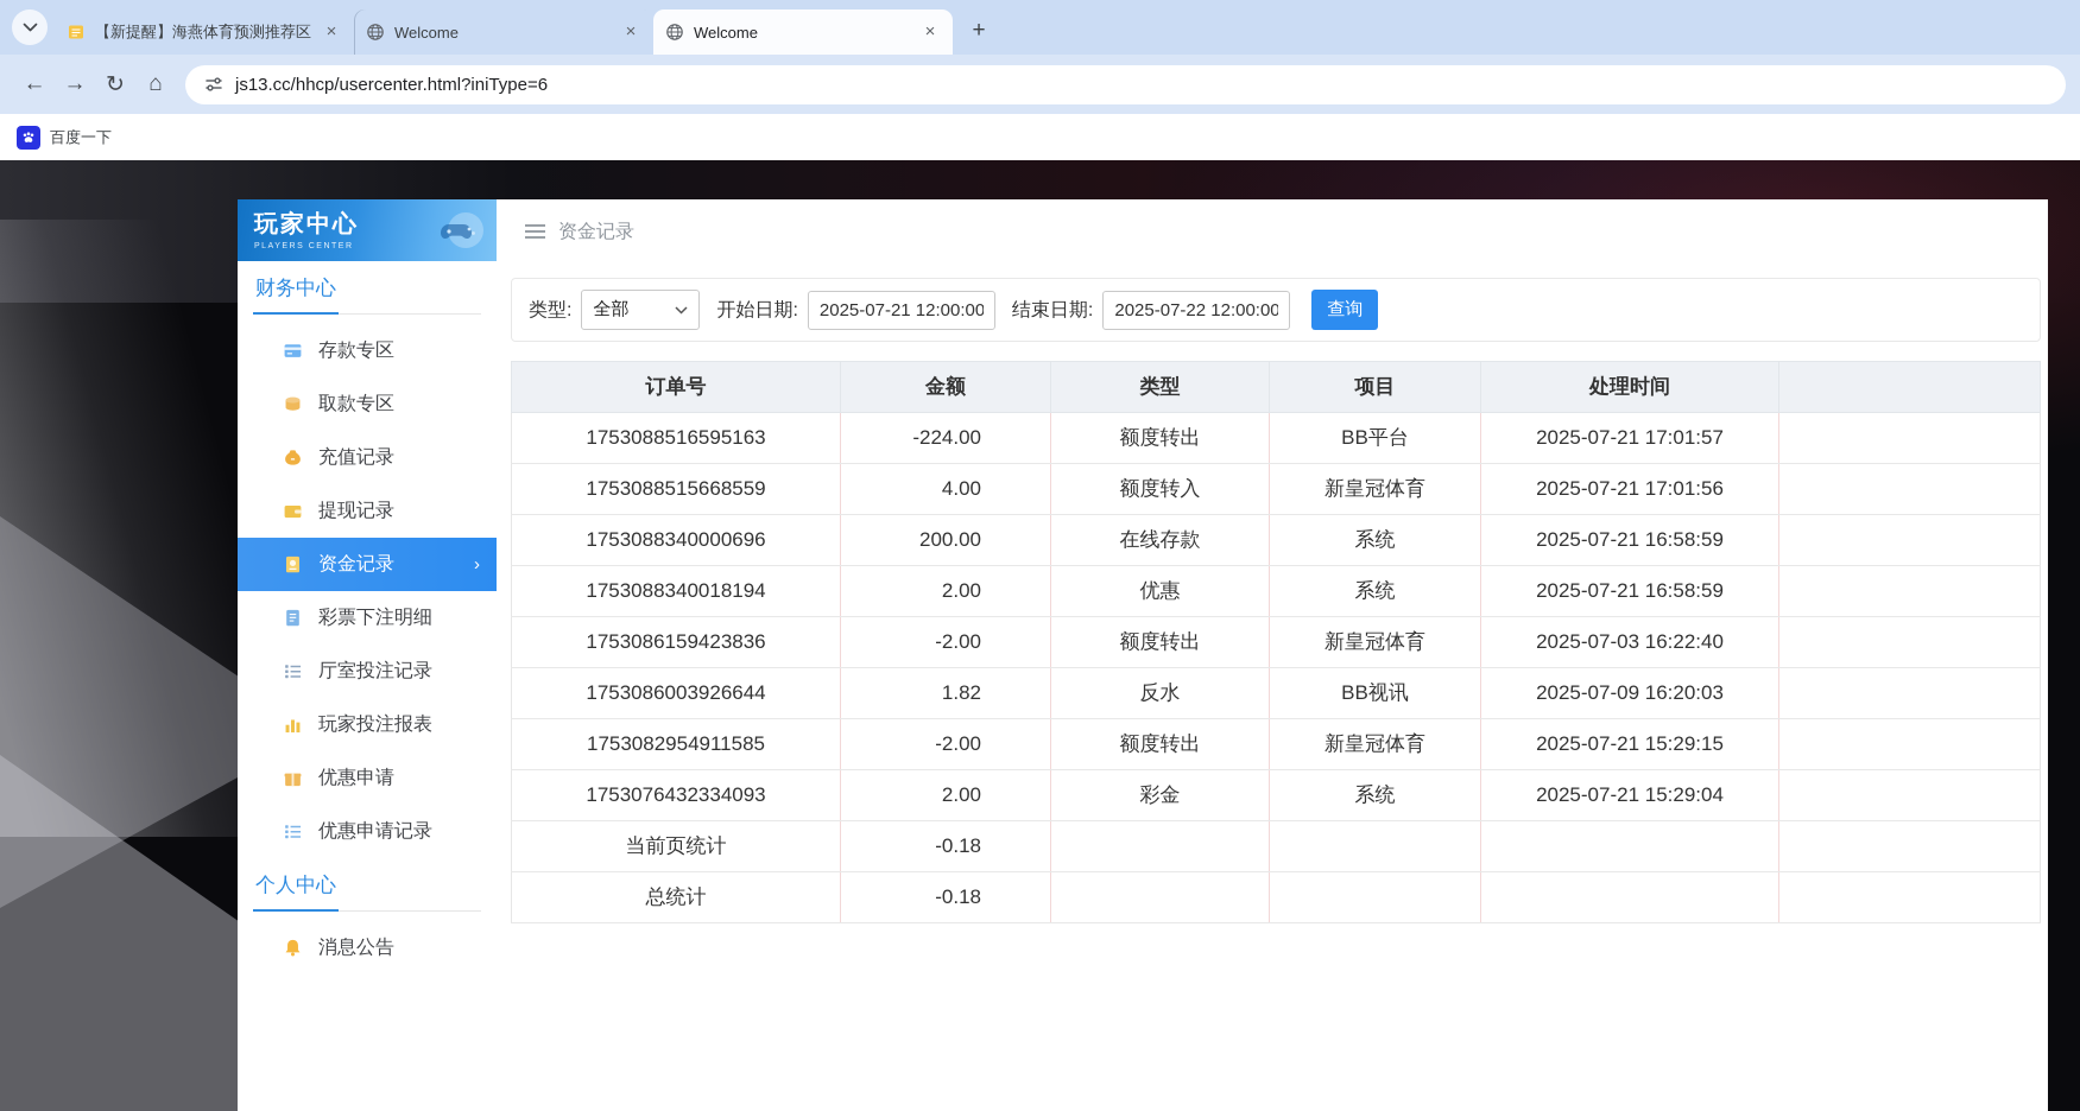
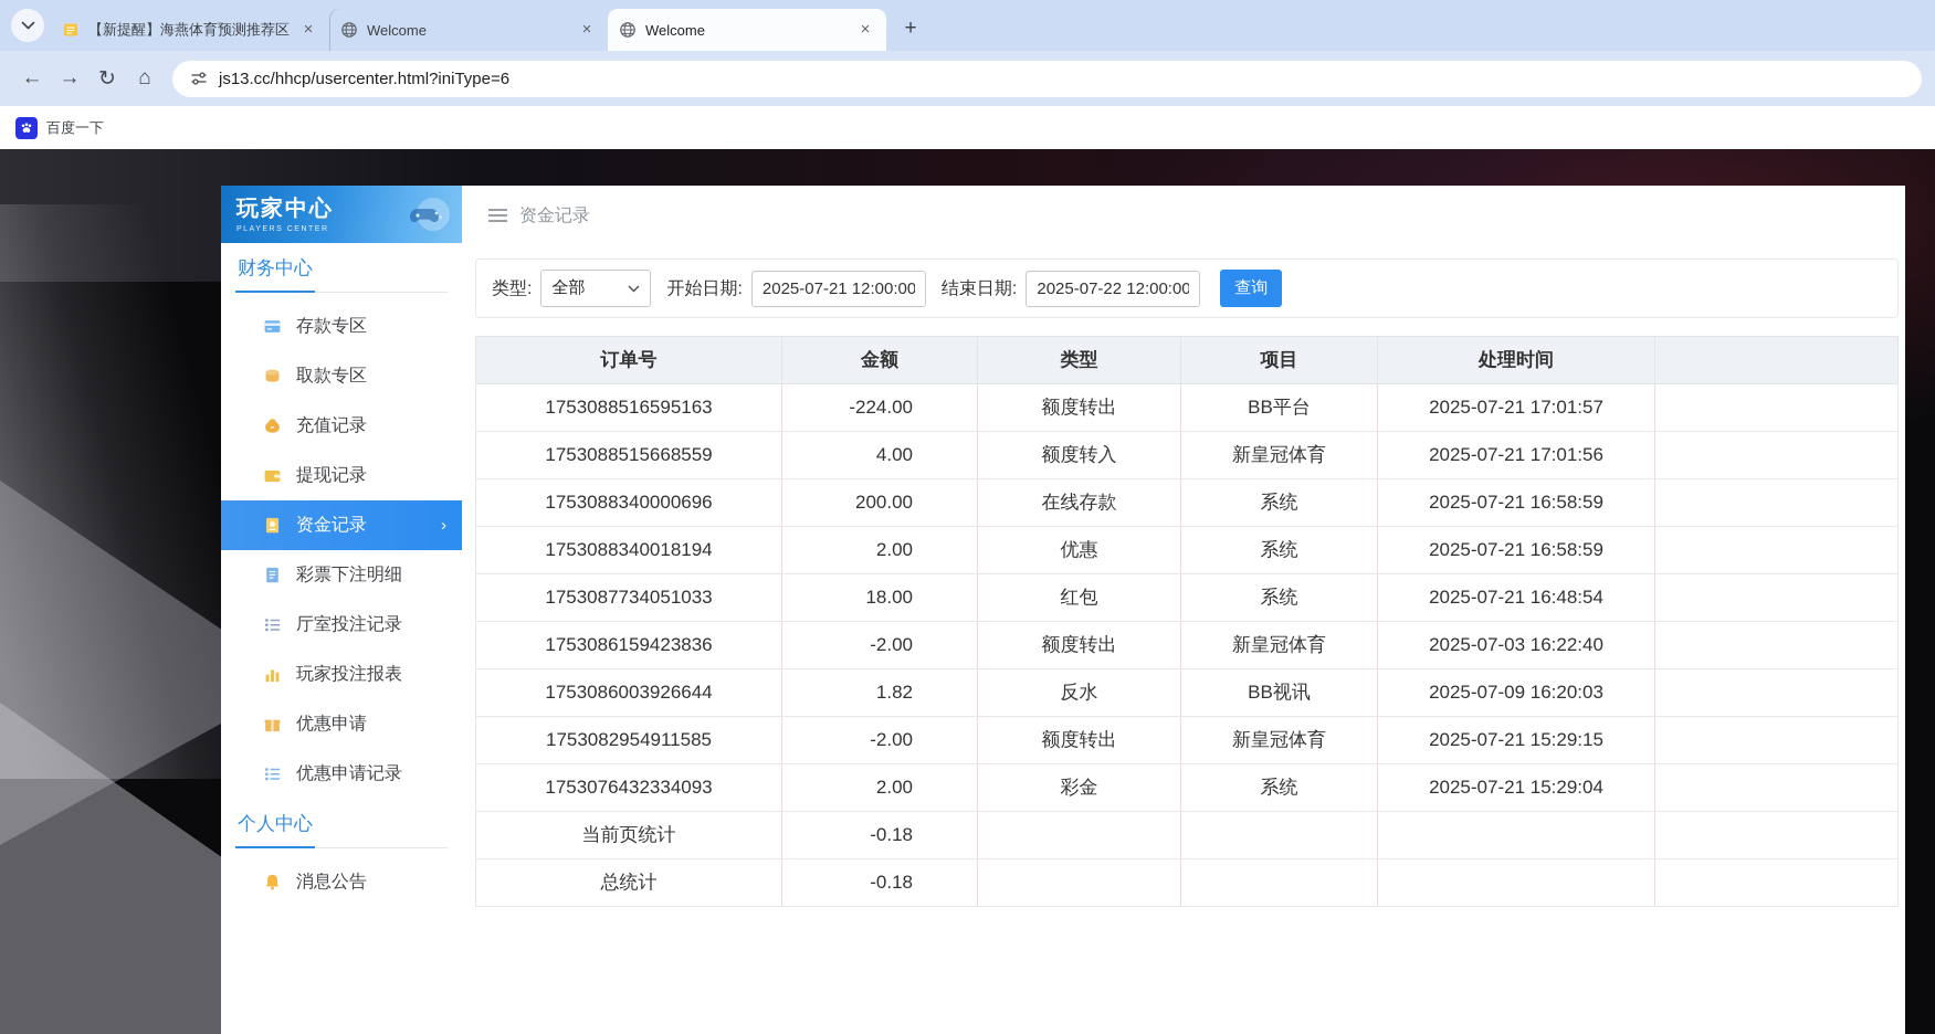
  【新提醒】海燕体育预测推荐区
  ×
  Welcome
  ×
  Welcome
  ×
  +
  ←
  →
  ↻
  ⌂
  js13.cc/hhcp/usercenter.html?iniType=6
  百度一下
  玩家中心
  财务中心
  存款专区
  取款专区
  充值记录
  提现记录
  资金记录
  ›
  彩票下注明细
  厅室投注记录
  玩家投注报表
  优惠申请
  优惠申请记录
  个人中心
  消息公告
  资金记录
  类型:
  全部
  开始日期:
  2025-07-21 12:00:00
  结束日期:
  2025-07-22 12:00:00
  查询
  订单号	金额	类型	项目	处理时间
  1753088516595163	-224.00	额度转出	BB平台	2025-07-21 17:01:57
  1753088515668559	4.00	额度转入	新皇冠体育	2025-07-21 17:01:56
  1753088340000696	200.00	在线存款	系统	2025-07-21 16:58:59
  1753088340018194	2.00	优惠	系统	2025-07-21 16:58:59
+ 1753087734051033	18.00	红包	系统	2025-07-21 16:48:54
  1753086159423836	-2.00	额度转出	新皇冠体育	2025-07-03 16:22:40
  1753086003926644	1.82	反水	BB视讯	2025-07-09 16:20:03
  1753082954911585	-2.00	额度转出	新皇冠体育	2025-07-21 15:29:15
  1753076432334093	2.00	彩金	系统	2025-07-21 15:29:04
  当前页统计	-0.18
  总统计	-0.18
